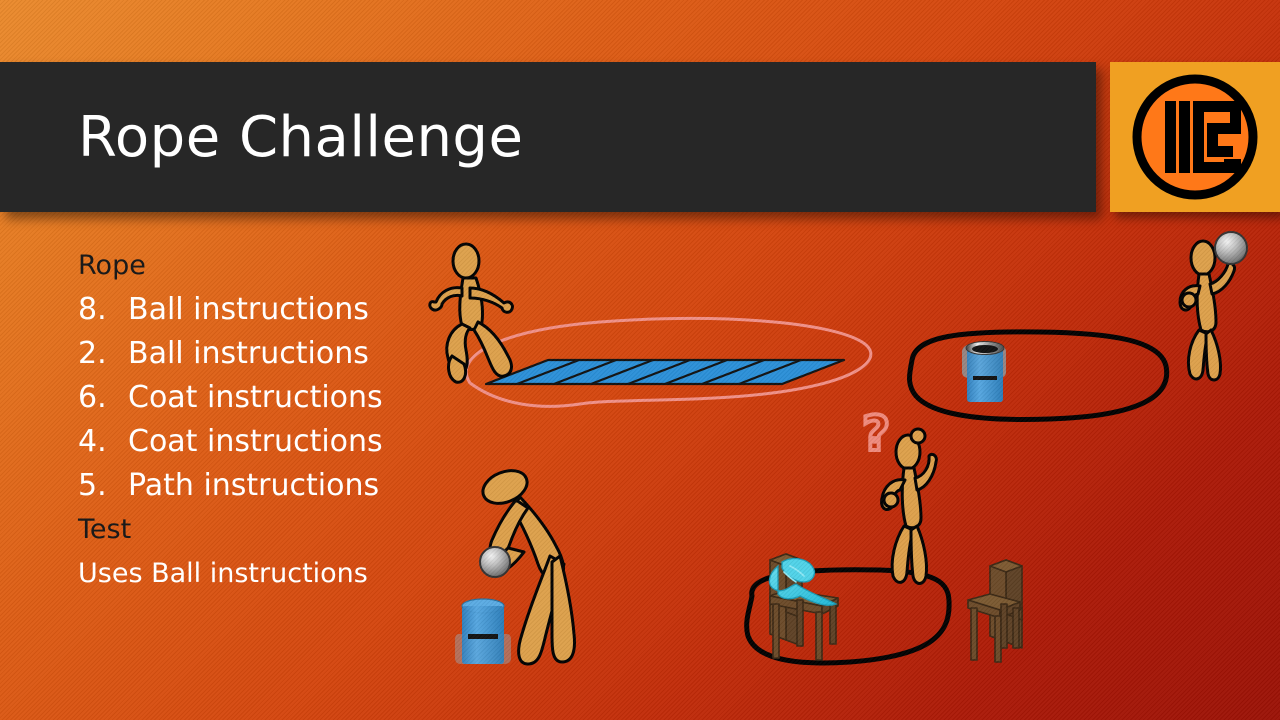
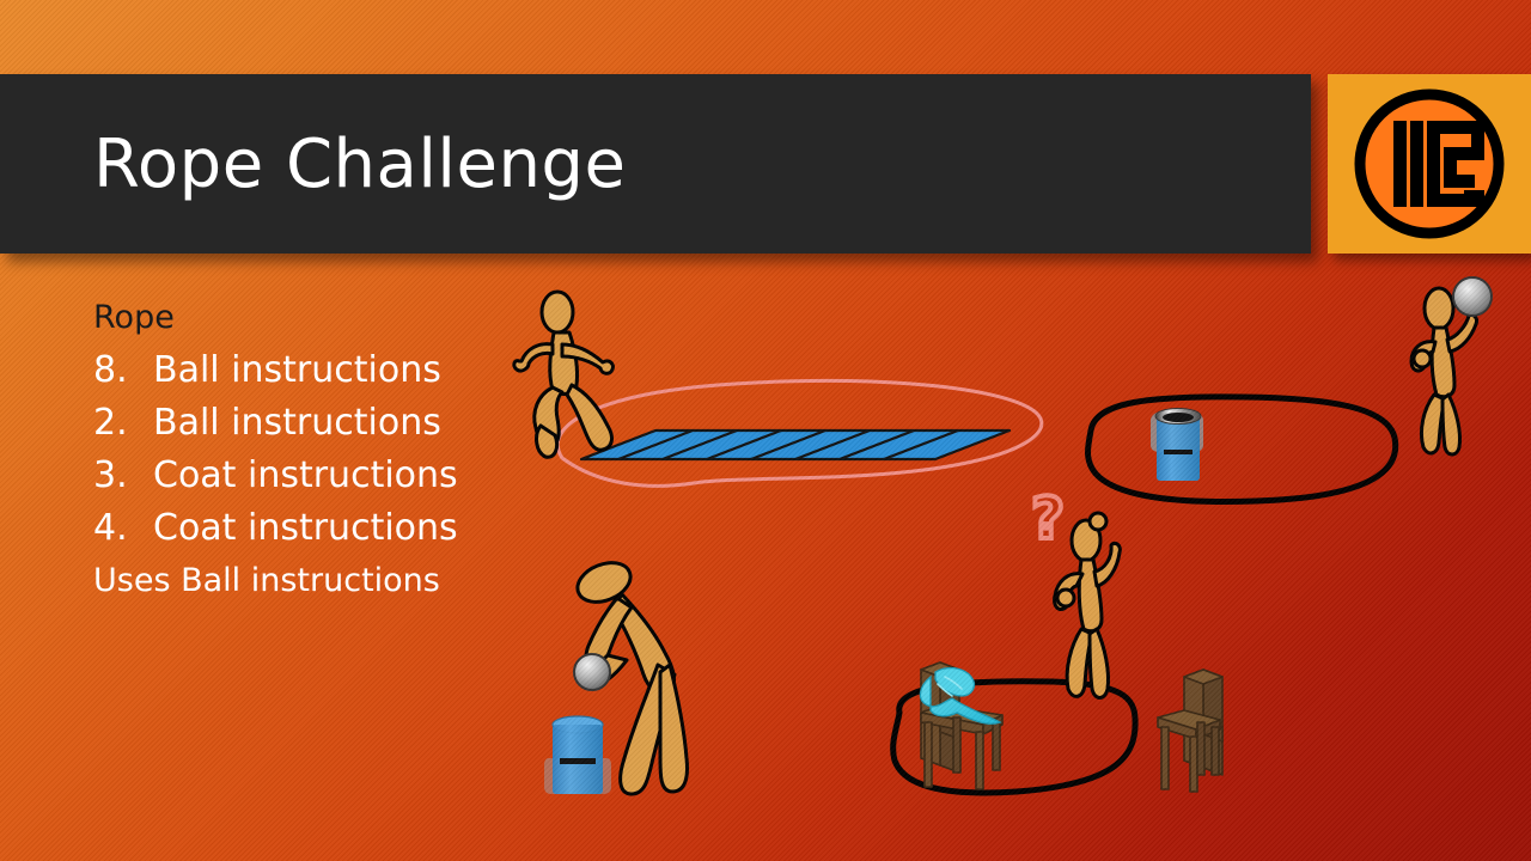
  Rope Challenge
  Rope
  8.
  Ball instructions
  2.
  Ball instructions
- 6.
+ 3.
  Coat instructions
  4.
  Coat instructions
- 5.
- Path instructions
- Test
  Uses Ball instructions
